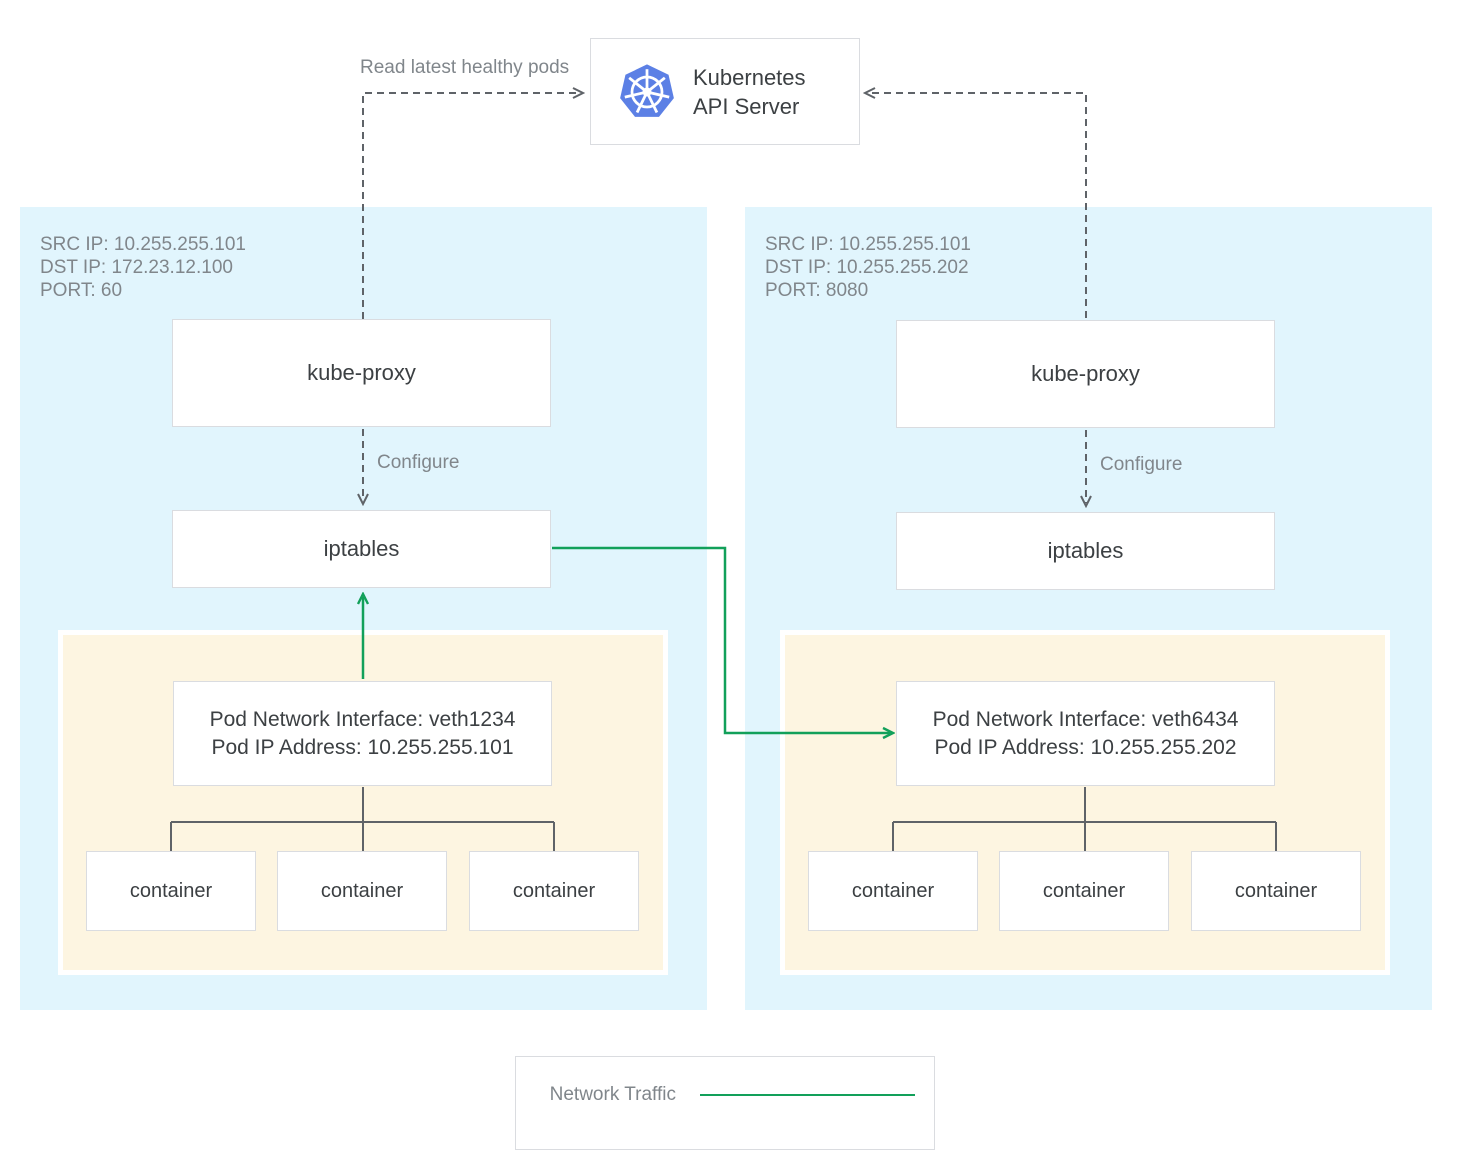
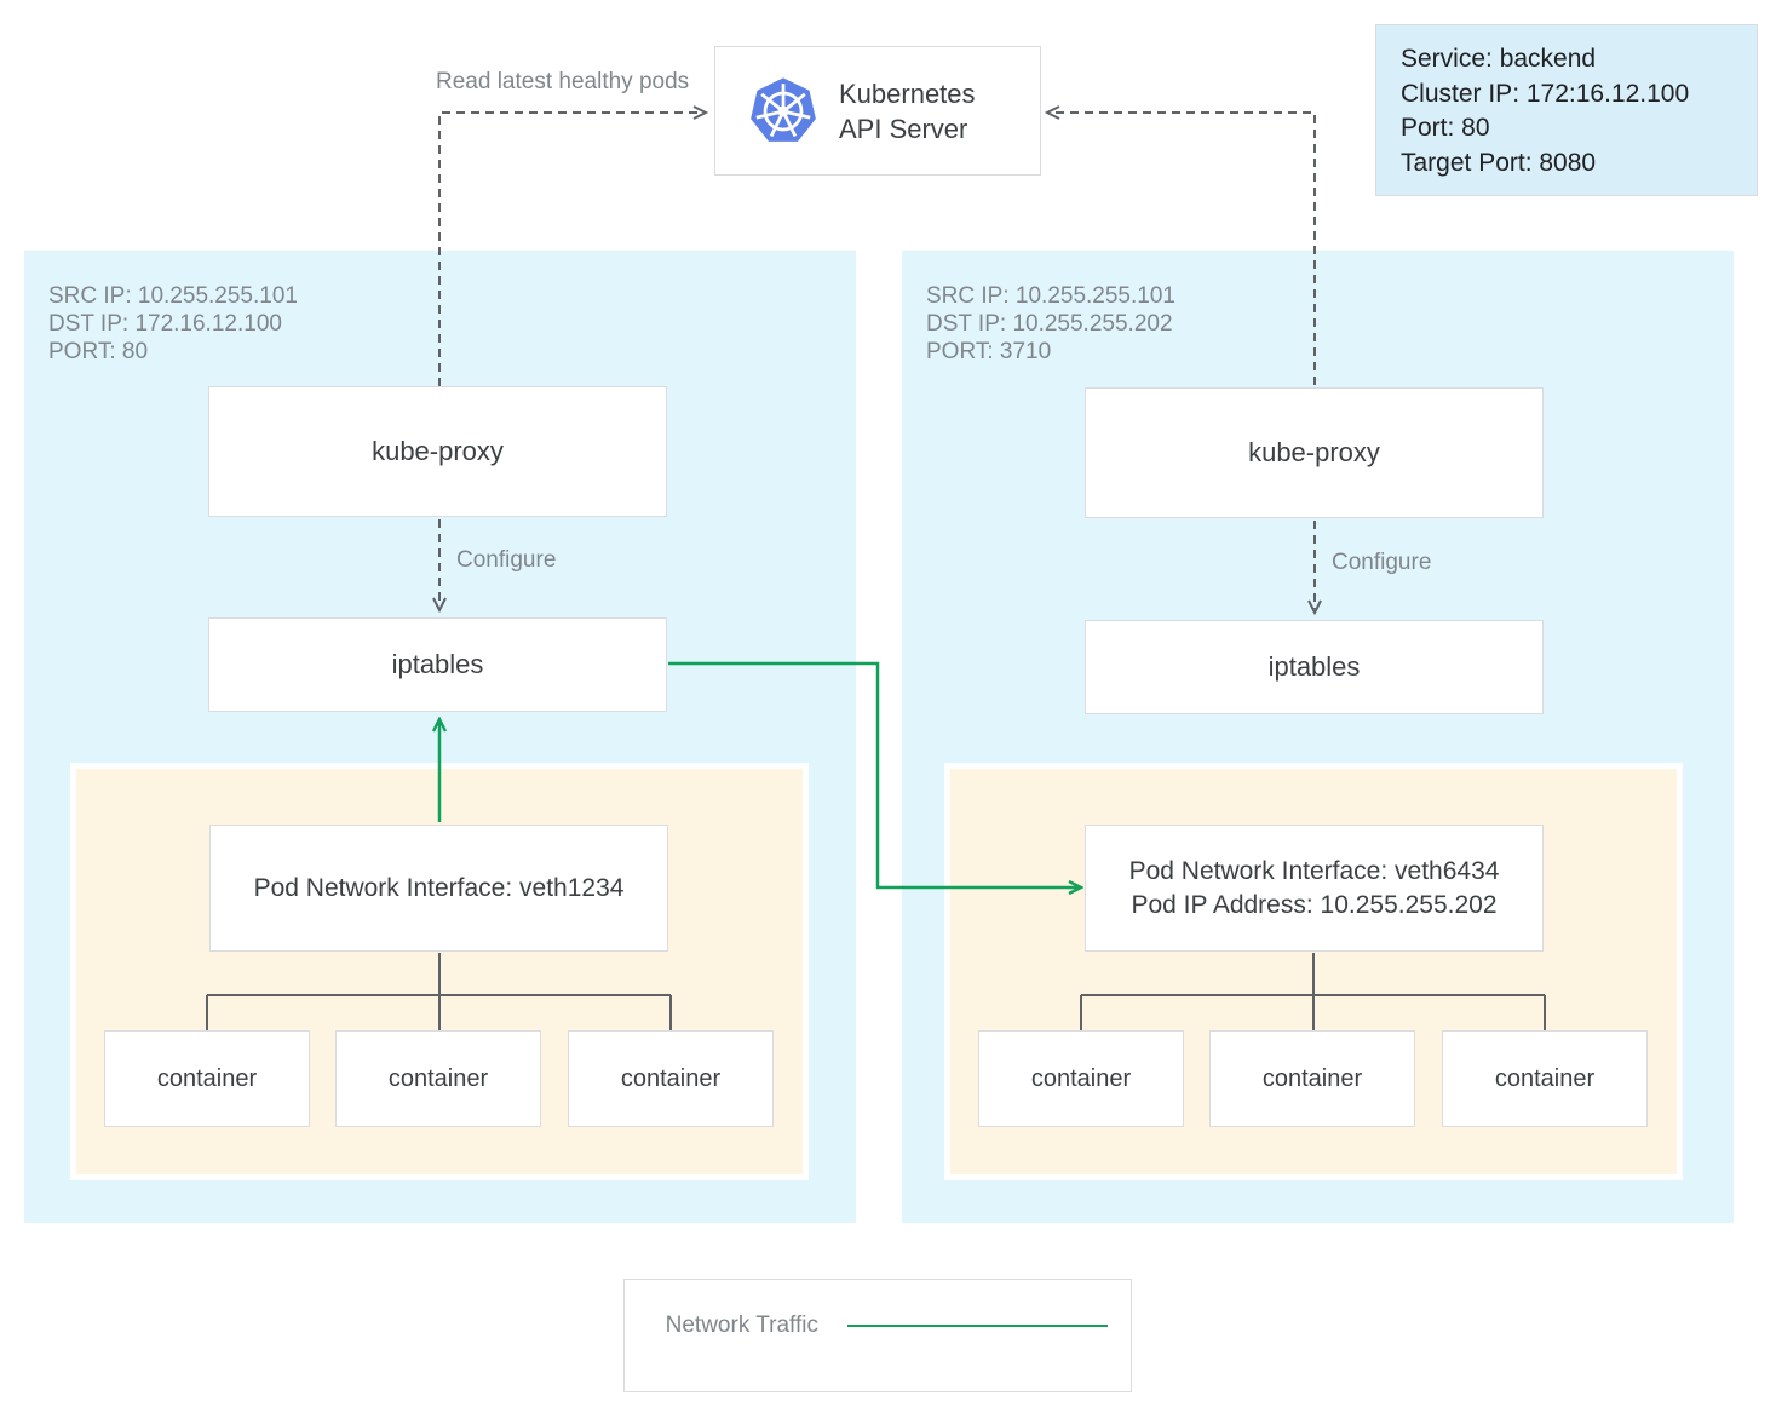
  Kubernetes
  API Server
+ Service: backend
+ Cluster IP: 172:16.12.100
+ Port: 80
+ Target Port: 8080
  Read latest healthy pods
  SRC IP: 10.255.255.101
- DST IP: 172.23.12.100
+ DST IP: 172.16.12.100
- PORT: 60
+ PORT: 80
  kube-proxy
  Configure
  iptables
  Pod Network Interface: veth1234
- Pod IP Address: 10.255.255.101
  container
  container
  container
  SRC IP: 10.255.255.101
  DST IP: 10.255.255.202
- PORT: 8080
+ PORT: 3710
  kube-proxy
  Configure
  iptables
  Pod Network Interface: veth6434
  Pod IP Address: 10.255.255.202
  container
  container
  container
  Network Traffic
